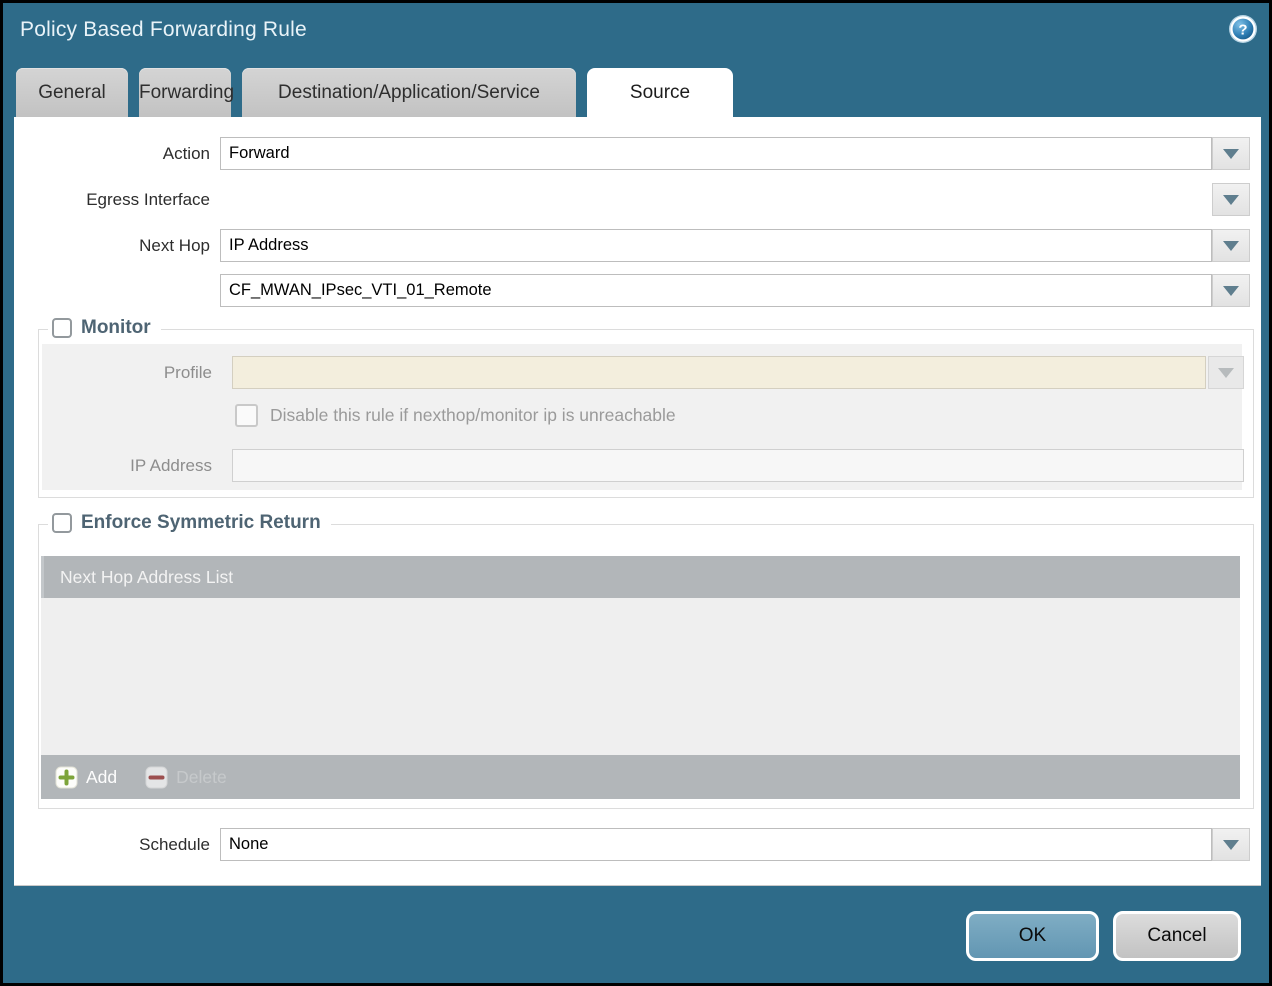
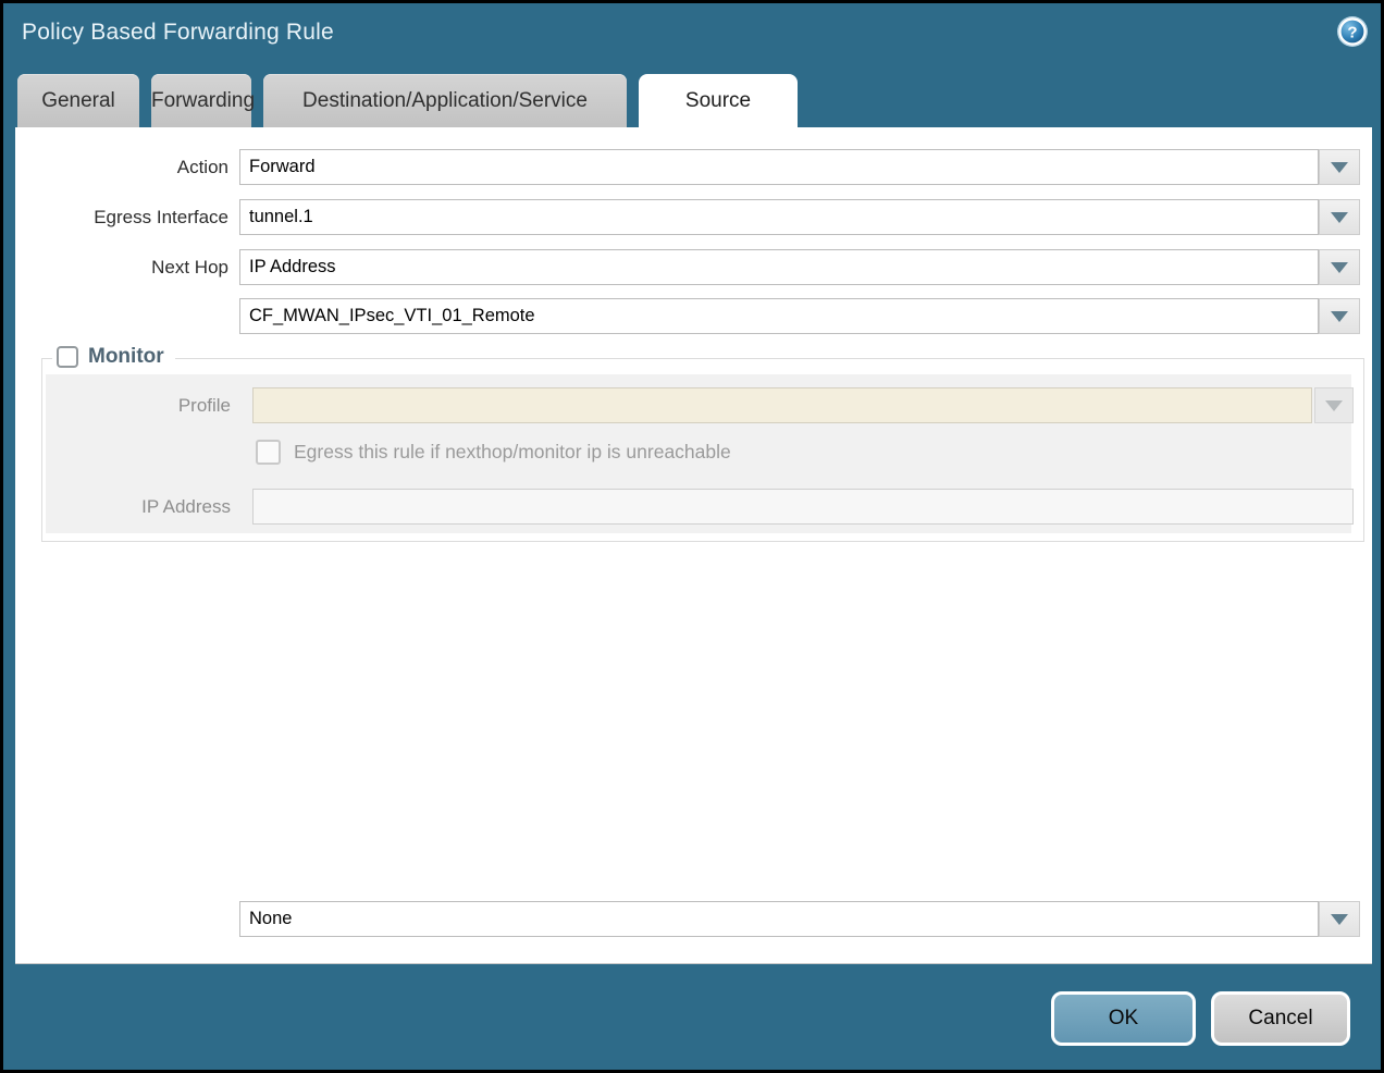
  Policy Based Forwarding Rule
  ?
  General
  Forwarding
  Destination/Application/Service
  Source
  Action
  Forward
  Egress Interface
+ tunnel.1
  Next Hop
  IP Address
  CF_MWAN_IPsec_VTI_01_Remote
  Monitor
  Profile
- Disable this rule if nexthop/monitor ip is unreachable
+ Egress this rule if nexthop/monitor ip is unreachable
  IP Address
- Enforce Symmetric Return
- Next Hop Address List
- Add
- Schedule
  None
  OK
  Cancel
